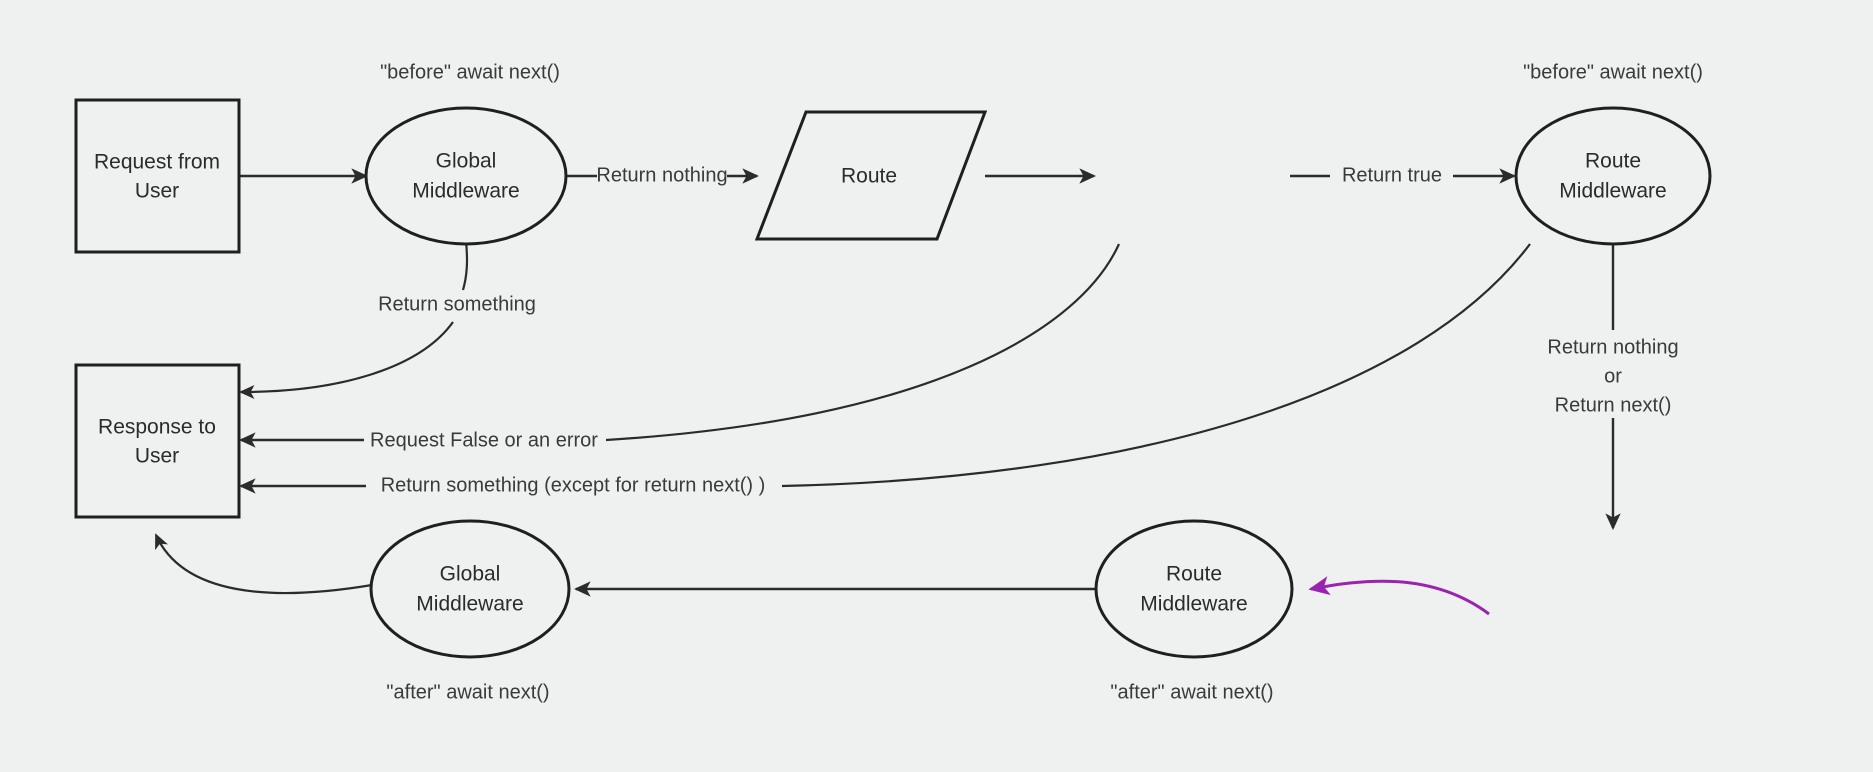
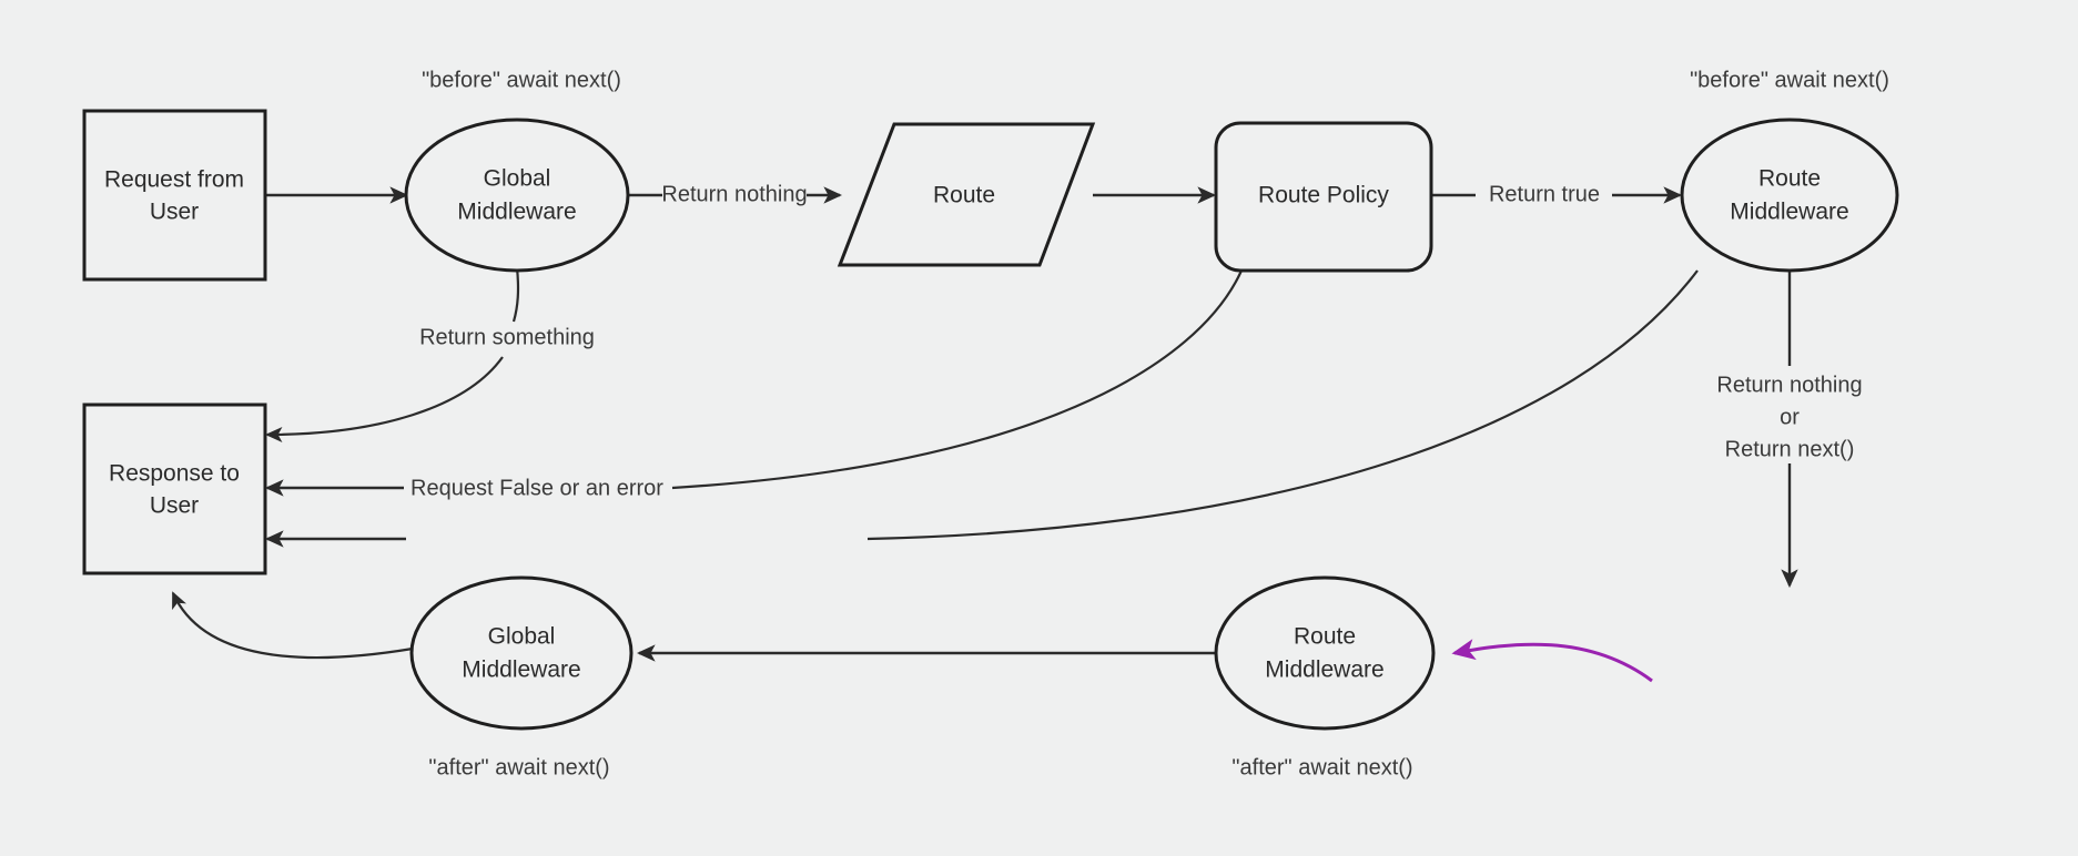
  Request from
  User
  Global
  Middleware
  Route
+ Route Policy
  Route
  Middleware
  Response to
  User
  Global
  Middleware
  Route
  Middleware
  Return nothing
  Return true
  Return something
  Request False or an error
- Return something (except for return next() )
  Return nothing
  or
  Return next()
  "before" await next()
  "before" await next()
  "after" await next()
  "after" await next()
